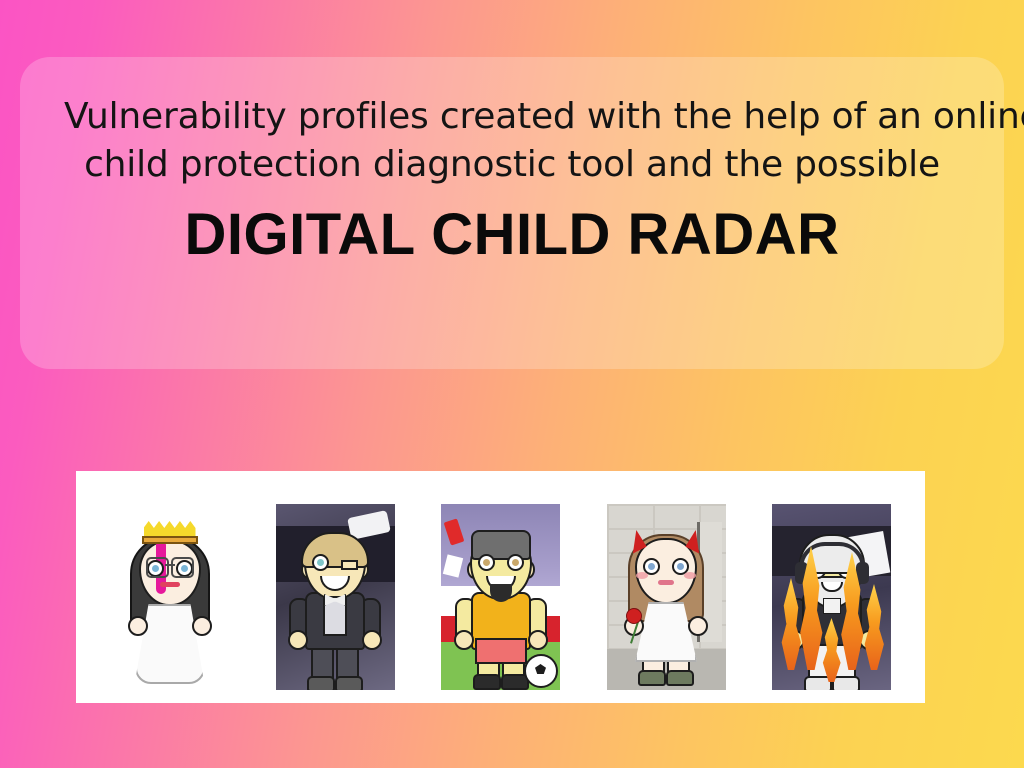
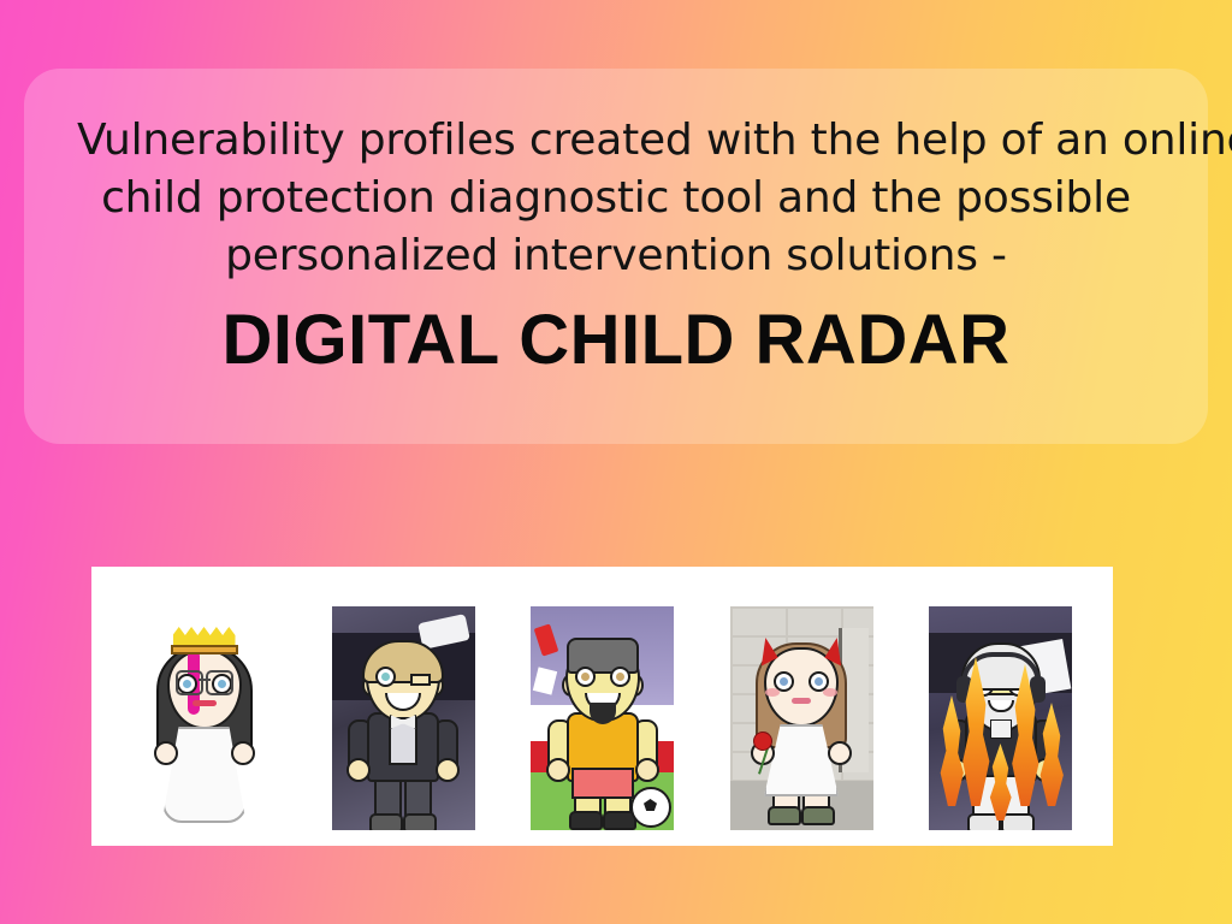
  Vulnerability profiles created with the help of an onlin
  child protection diagnostic tool and the possible
+ personalized intervention solutions -
  DIGITAL CHILD RADAR
